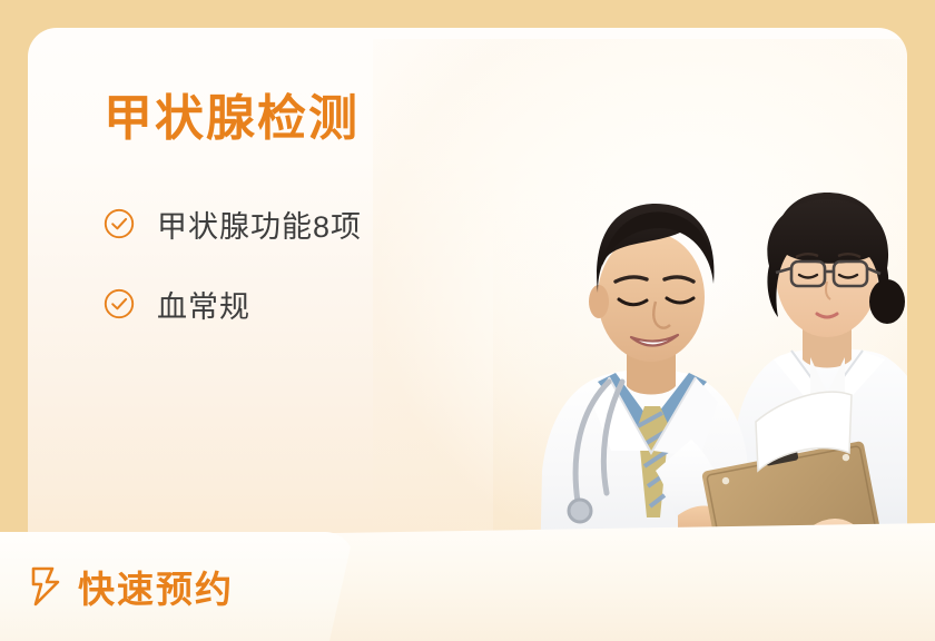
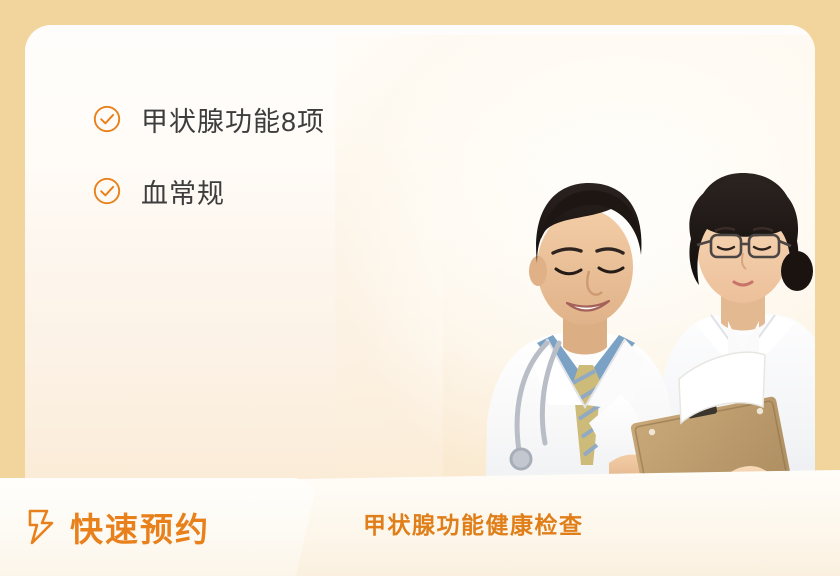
- 甲状腺检测
  甲状腺功能8项
  血常规
+ 甲状腺功能健康检查
  快速预约
